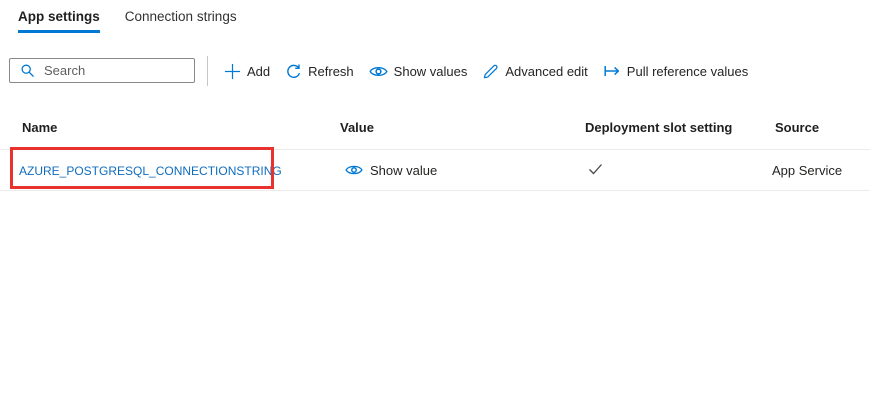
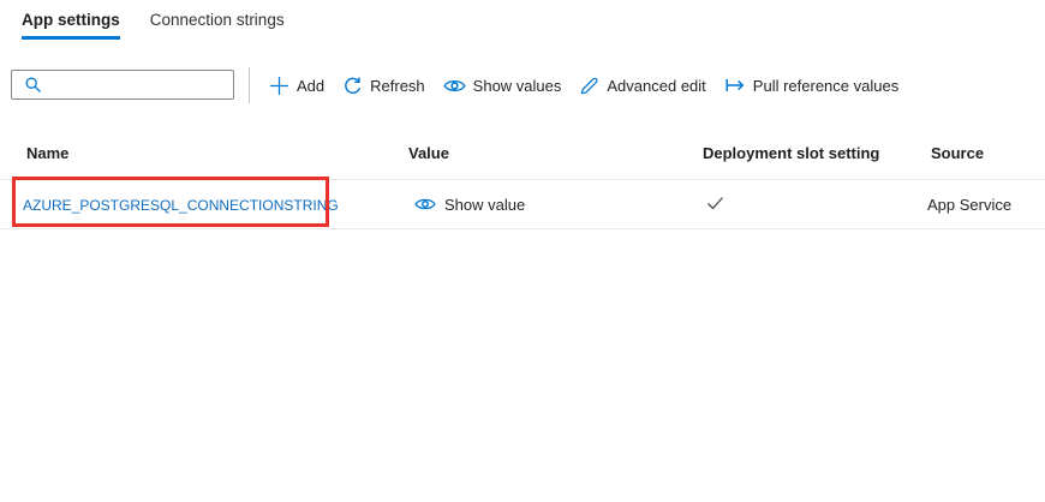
  App settings
  Connection strings
- Search
  Add
  Refresh
  Show values
  Advanced edit
  Pull reference values
  Name
  Value
  Deployment slot setting
  Source
  AZURE_POSTGRESQL_CONNECTIONSTRING
  Show value
  App Service
